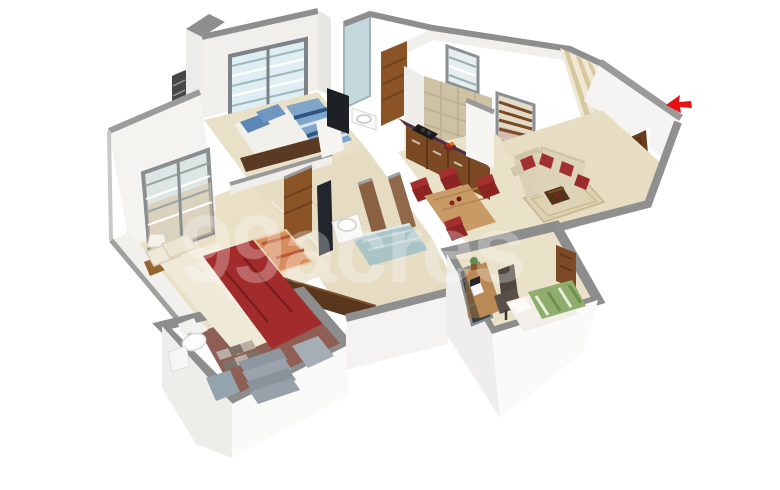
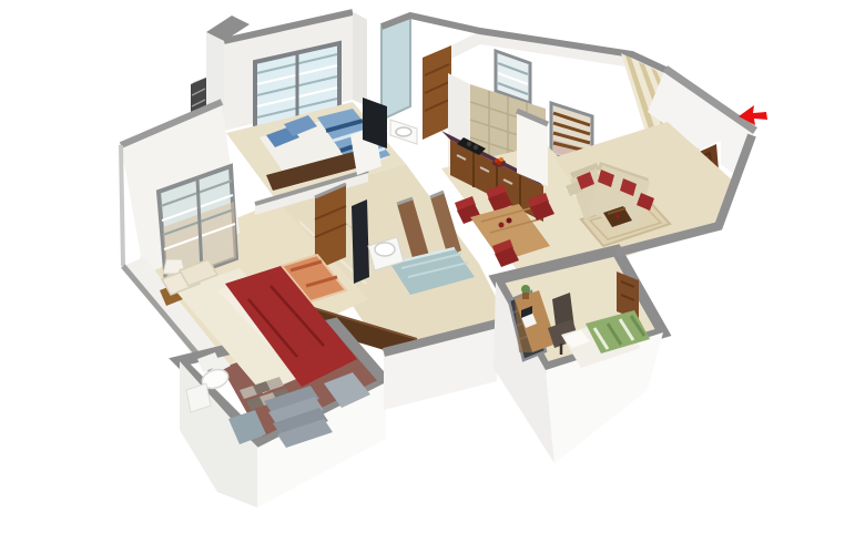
- 99acres
